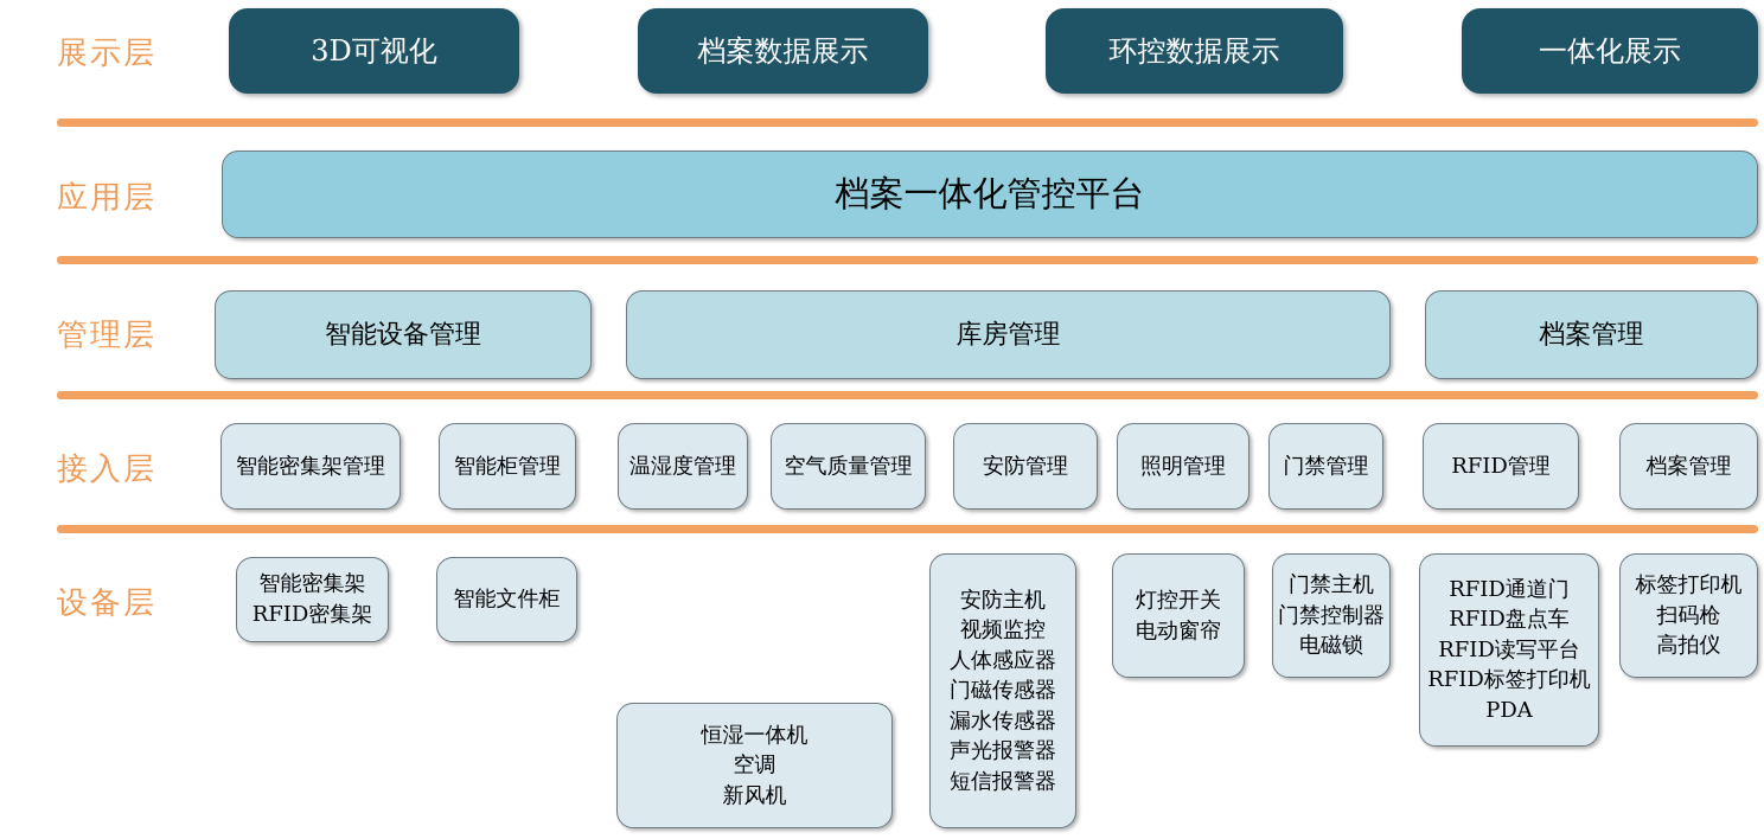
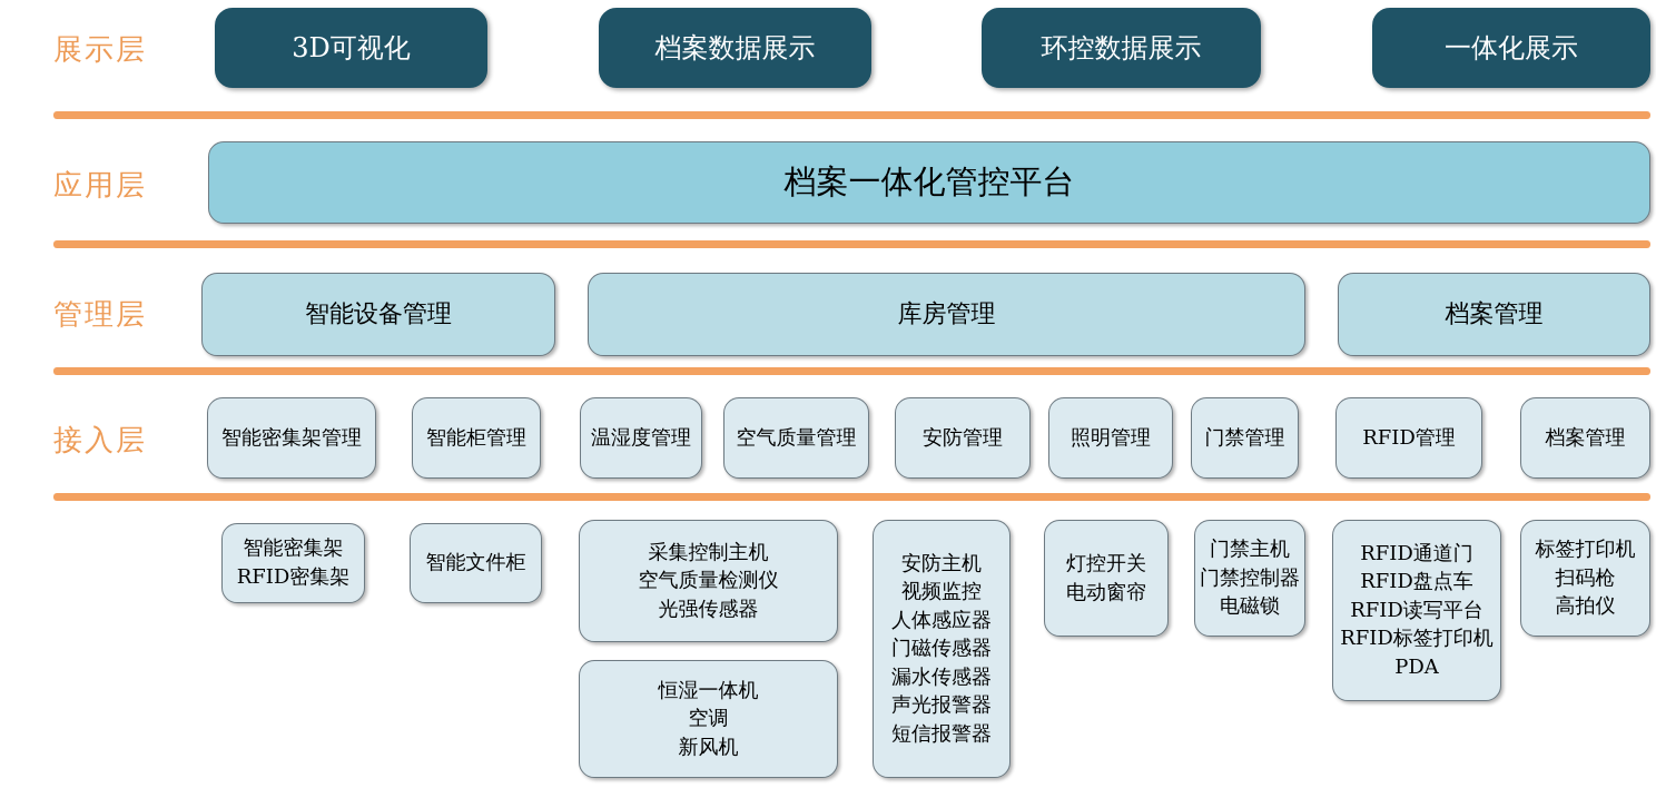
  展示层
  应用层
  管理层
  接入层
- 设备层
  3D可视化
  档案数据展示
  环控数据展示
  一体化展示
  档案一体化管控平台
  智能设备管理
  库房管理
  档案管理
  智能密集架管理
  智能柜管理
  温湿度管理
  空气质量管理
  安防管理
  照明管理
  门禁管理
  RFID管理
  档案管理
  智能密集架
  RFID密集架
  智能文件柜
+ 采集控制主机
+ 空气质量检测仪
+ 光强传感器
  恒湿一体机
  空调
  新风机
  安防主机
  视频监控
  人体感应器
  门磁传感器
  漏水传感器
  声光报警器
  短信报警器
  灯控开关
  电动窗帘
  门禁主机
  门禁控制器
  电磁锁
  RFID通道门
  RFID盘点车
  RFID读写平台
  RFID标签打印机
  PDA
  标签打印机
  扫码枪
  高拍仪
